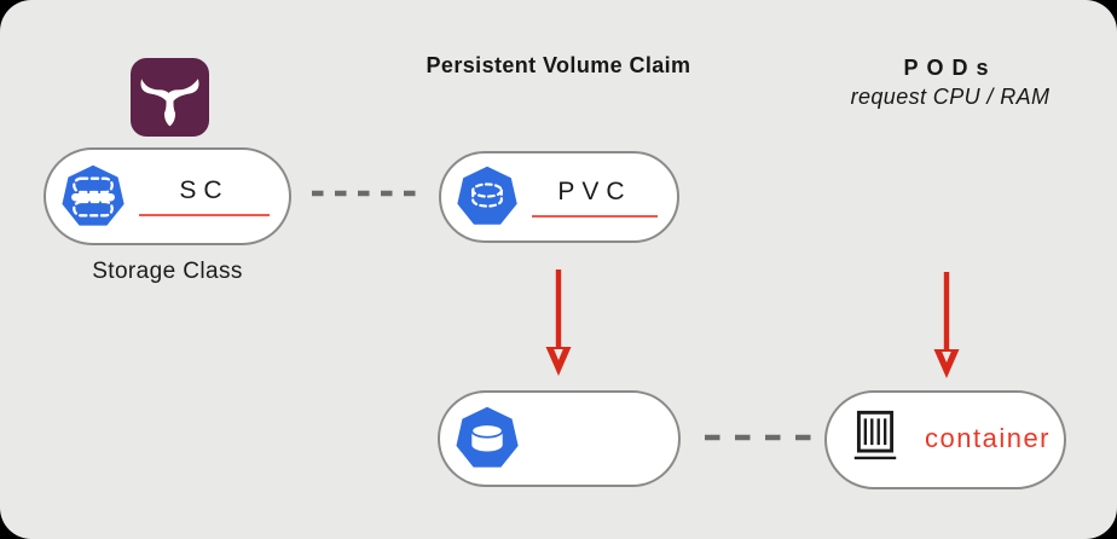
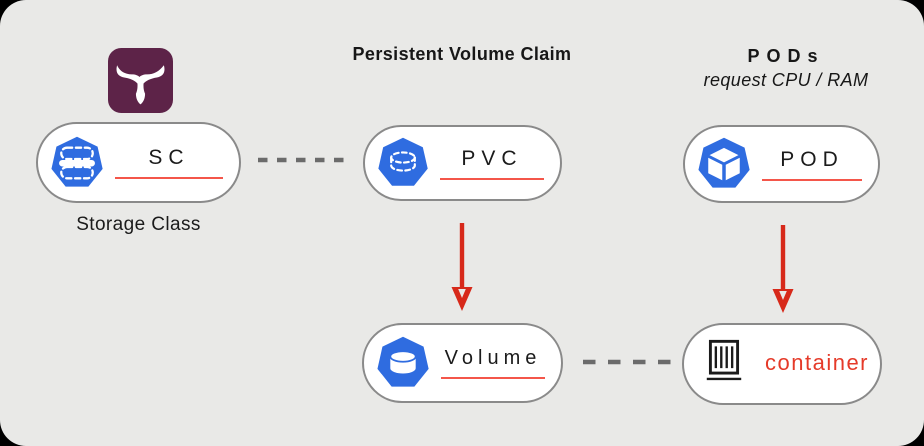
  Persistent Volume Claim
  PODs
  request CPU / RAM
  SC
  Storage Class
  PVC
+ POD
+ Volume
  container
